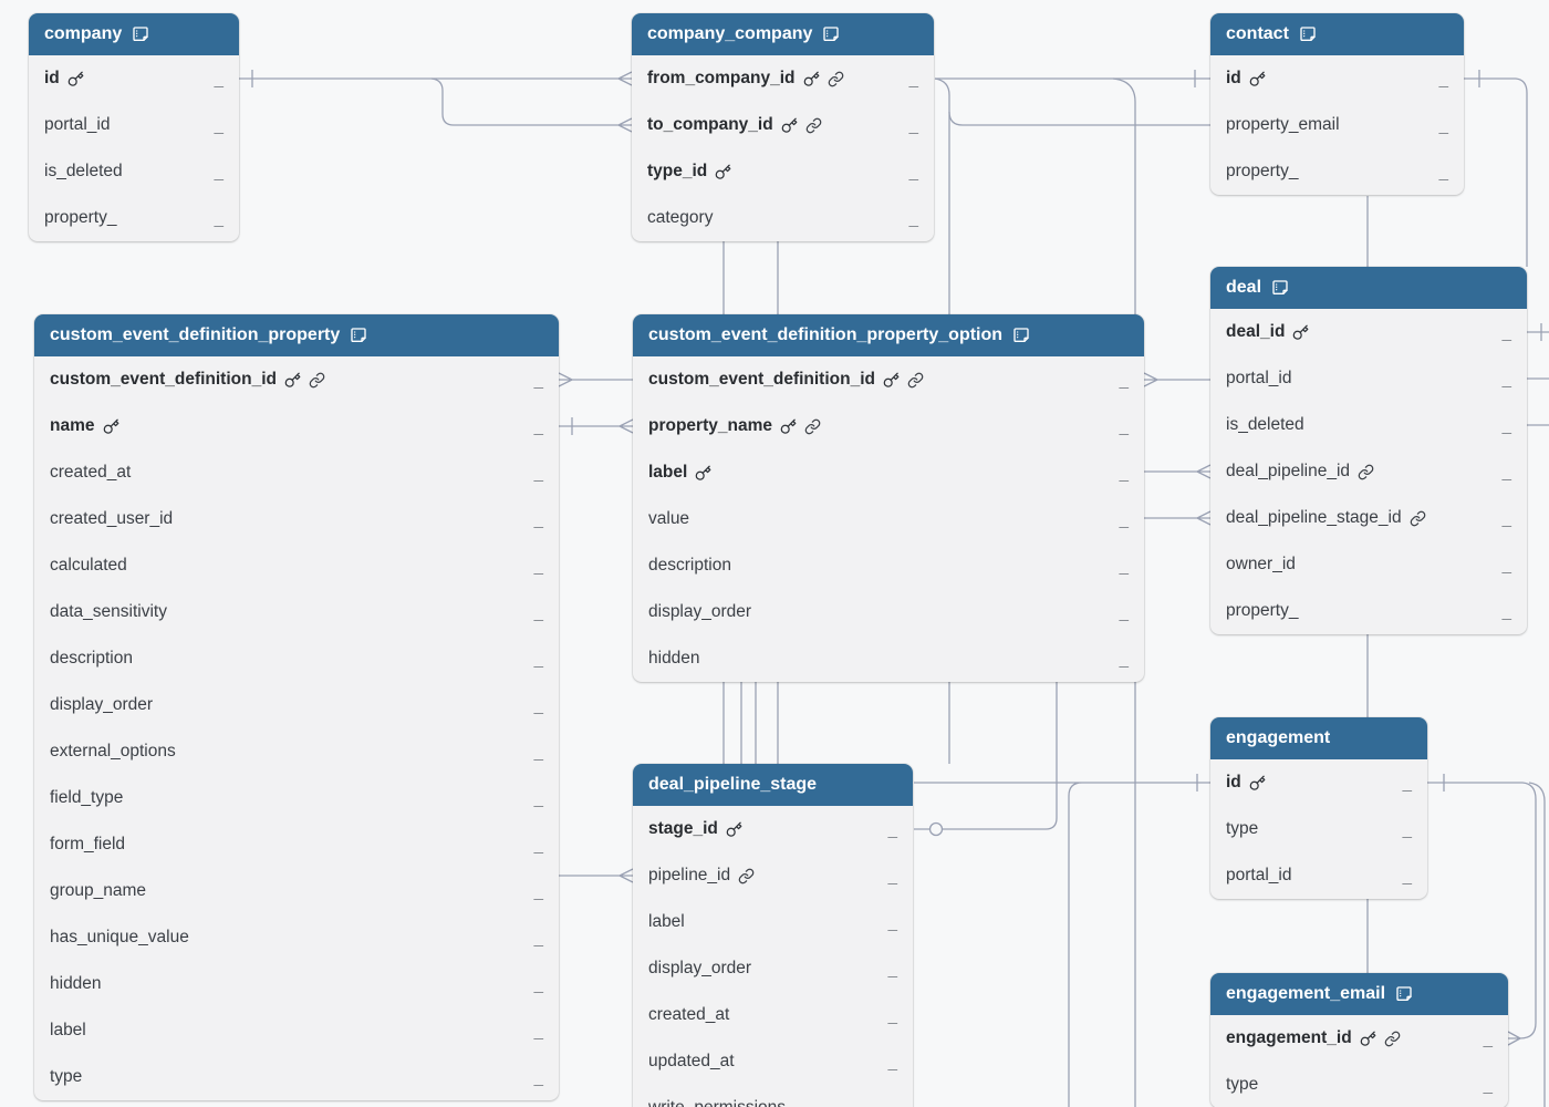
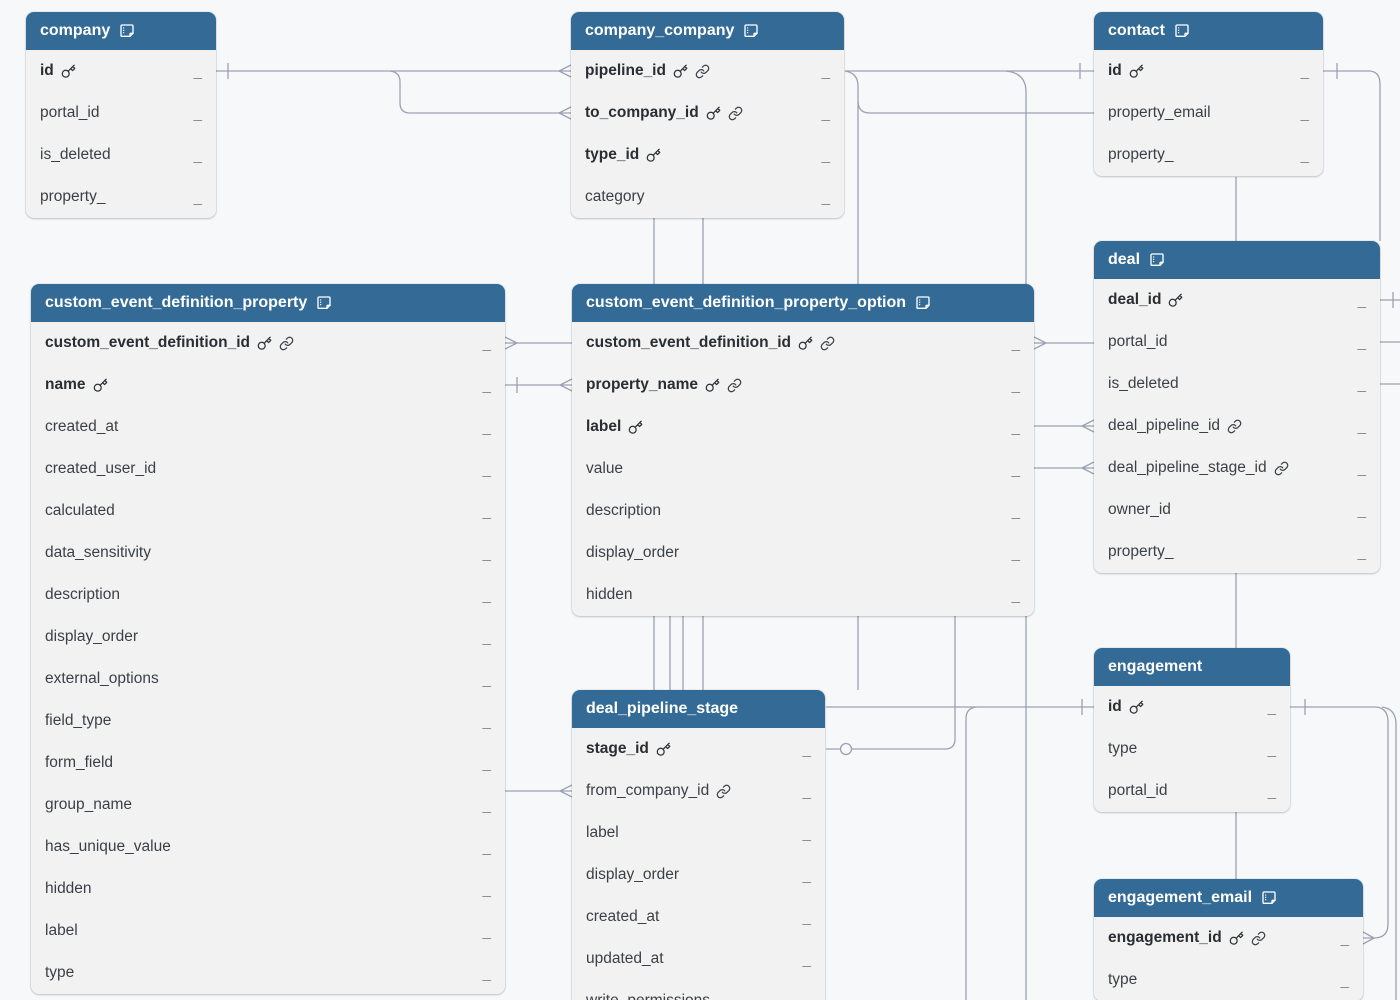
  company
  id
  _
  portal_id
  _
  is_deleted
  _
  property_
  _
  company_company
- from_company_id
+ pipeline_id
  _
  to_company_id
  _
  type_id
  _
  category
  _
  contact
  id
  _
  property_email
  _
  property_
  _
  deal
  deal_id
  _
  portal_id
  _
  is_deleted
  _
  deal_pipeline_id
  _
  deal_pipeline_stage_id
  _
  owner_id
  _
  property_
  _
  custom_event_definition_property
  custom_event_definition_id
  _
  name
  _
  created_at
  _
  created_user_id
  _
  calculated
  _
  data_sensitivity
  _
  description
  _
  display_order
  _
  external_options
  _
  field_type
  _
  form_field
  _
  group_name
  _
  has_unique_value
  _
  hidden
  _
  label
  _
  type
  _
  custom_event_definition_property_option
  custom_event_definition_id
  _
  property_name
  _
  label
  _
  value
  _
  description
  _
  display_order
  _
  hidden
  _
  deal_pipeline_stage
  stage_id
  _
- pipeline_id
+ from_company_id
  _
  label
  _
  display_order
  _
  created_at
  _
  updated_at
  _
  engagement
  id
  _
  type
  _
  portal_id
  _
  engagement_email
  engagement_id
  _
  type
  _
